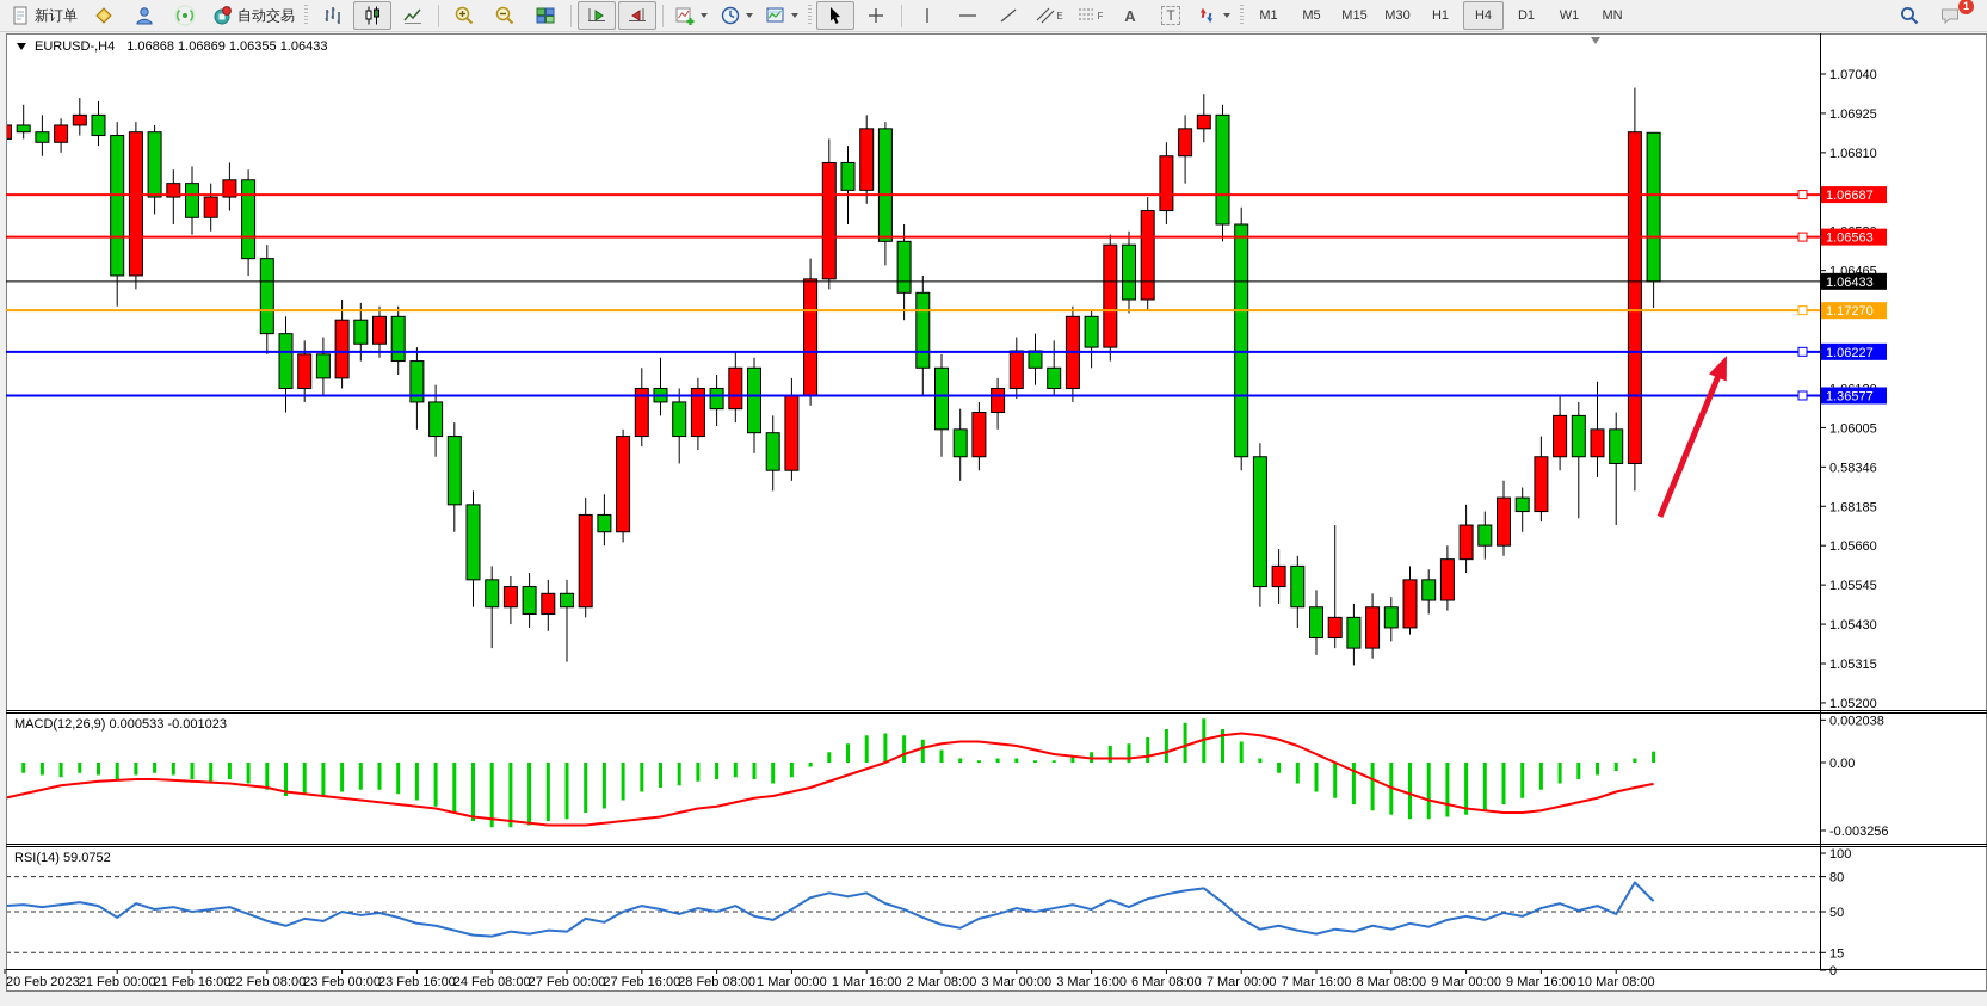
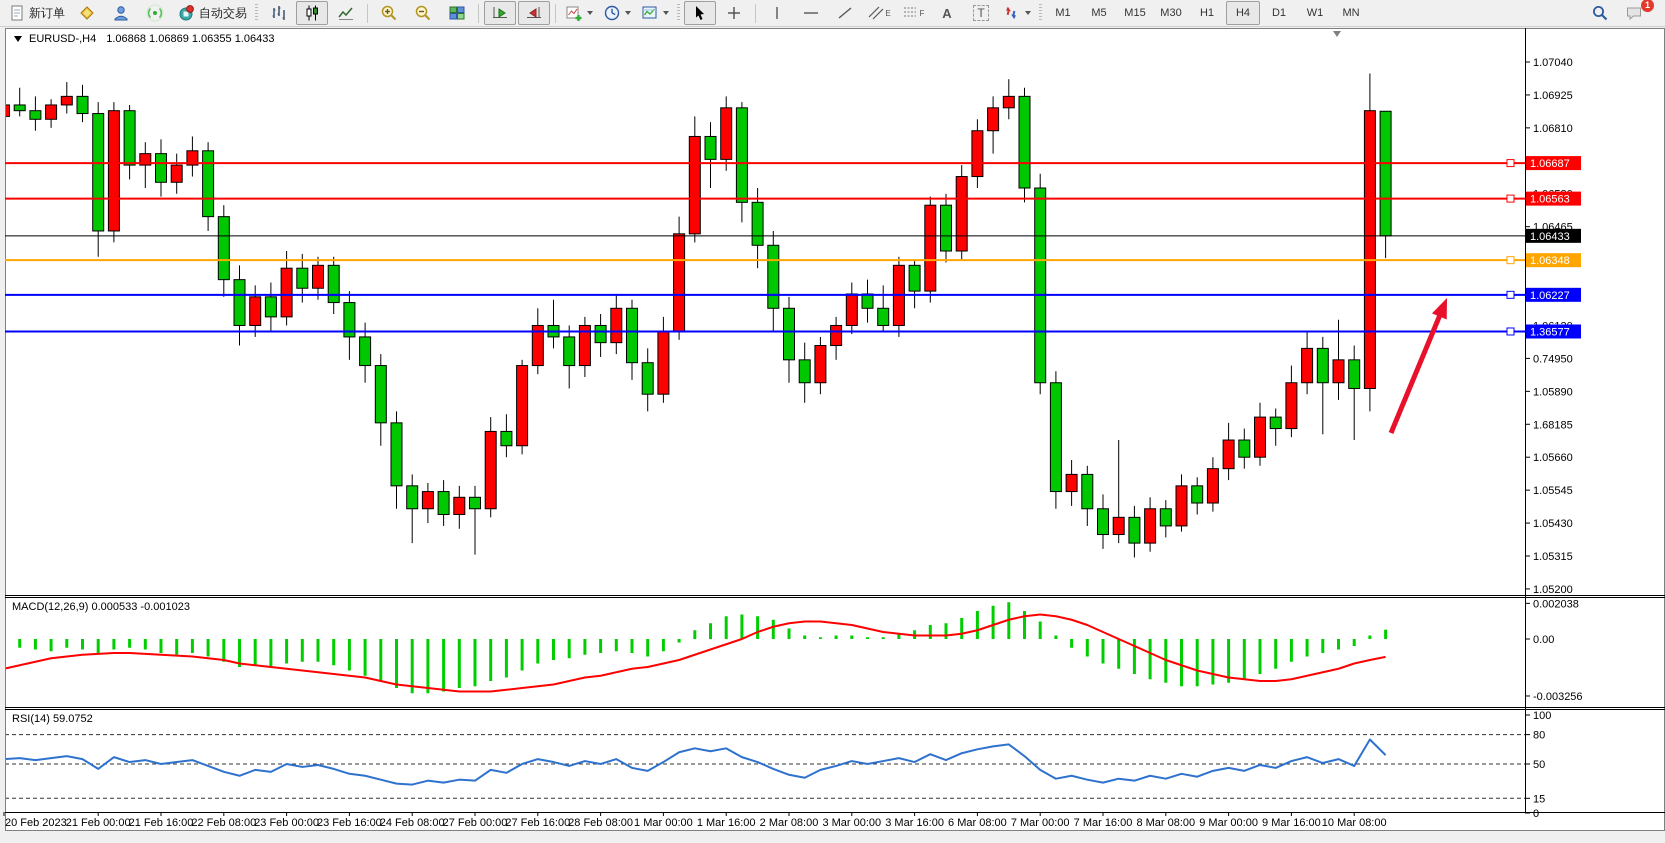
  新订单
  自动交易
  E
  F
  A
  T
  M1
  M5
  M15
  M30
  H1
  H4
  D1
  W1
  MN
  1
  1.07040
  1.06925
  1.06810
  1.06465
- 1.06005
+ 0.74950
- 0.58346
+ 1.05890
  1.68185
  1.05660
  1.05545
  1.05430
  1.05315
  1.05200
  1.06687
  1.06563
  1.06433
- 1.17270
+ 1.06348
  1.06227
  1.36577
  0.002038
  0.00
  -0.003256
  100
  80
  50
  15
  0
  20 Feb 2023
  21 Feb 00:00
  21 Feb 16:00
  22 Feb 08:00
  23 Feb 00:00
  23 Feb 16:00
  24 Feb 08:00
  27 Feb 00:00
  27 Feb 16:00
  28 Feb 08:00
  1 Mar 00:00
  1 Mar 16:00
  2 Mar 08:00
  3 Mar 00:00
  3 Mar 16:00
  6 Mar 08:00
  7 Mar 00:00
  7 Mar 16:00
  8 Mar 08:00
  9 Mar 00:00
  9 Mar 16:00
  10 Mar 08:00
  EURUSD-,H4
  1.06868 1.06869 1.06355 1.06433
  MACD(12,26,9) 0.000533 -0.001023
  RSI(14) 59.0752
